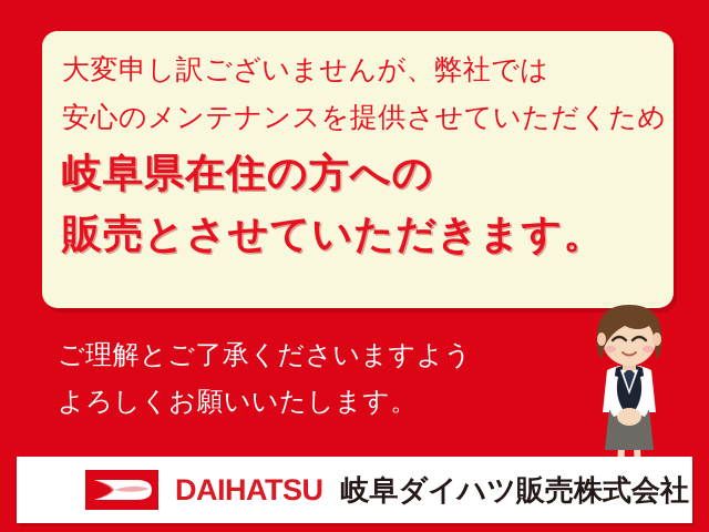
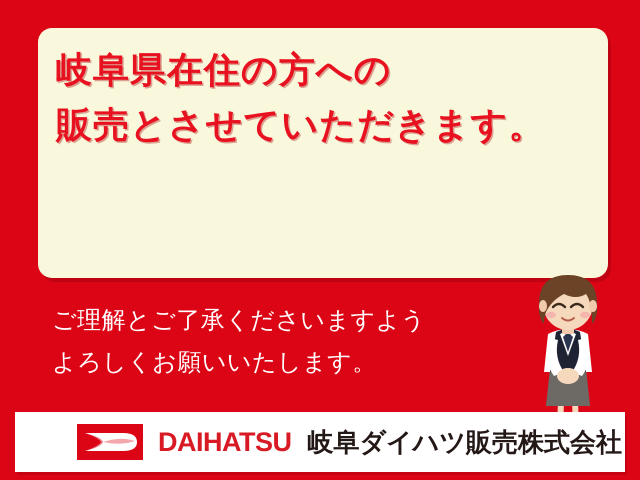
- 大変申し訳ございませんが、弊社では
- 安心のメンテナンスを提供させていただくため
  岐阜県在住の方への
  販売とさせていただきます。
  ご理解とご了承くださいますよう
  よろしくお願いいたします。
  DAIHATSU
  岐阜ダイハツ販売株式会社
